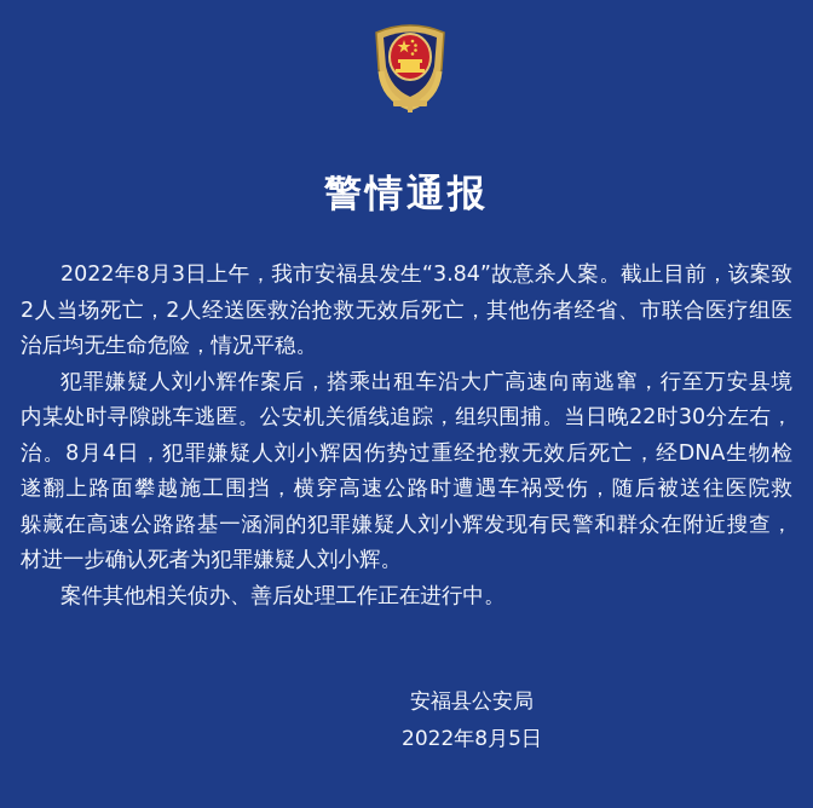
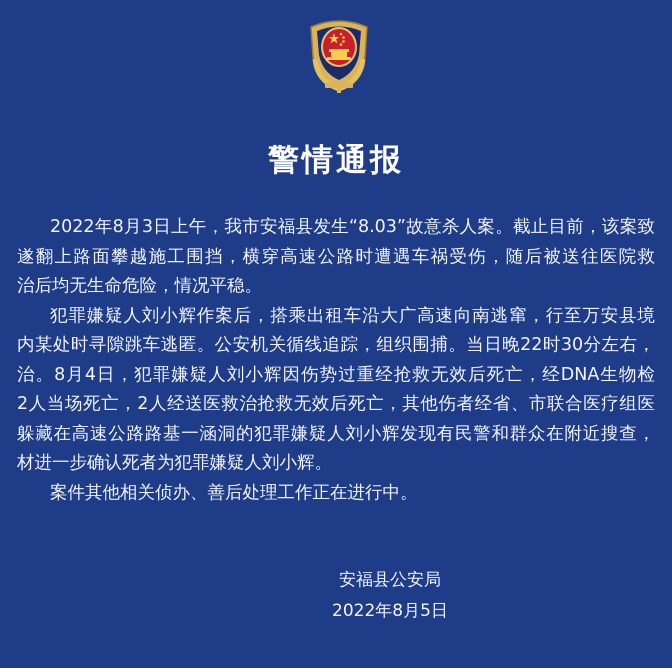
  警情通报
- 2022年8月3日上午，我市安福县发生“3.84”故意杀人案。截止目前，该案致
+ 2022年8月3日上午，我市安福县发生“8.03”故意杀人案。截止目前，该案致
- 2人当场死亡，2人经送医救治抢救无效后死亡，其他伤者经省、市联合医疗组医
+ 遂翻上路面攀越施工围挡，横穿高速公路时遭遇车祸受伤，随后被送往医院救
  治后均无生命危险，情况平稳。
  犯罪嫌疑人刘小辉作案后，搭乘出租车沿大广高速向南逃窜，行至万安县境
  内某处时寻隙跳车逃匿。公安机关循线追踪，组织围捕。当日晚22时30分左右，
  治。8月4日，犯罪嫌疑人刘小辉因伤势过重经抢救无效后死亡，经DNA生物检
- 遂翻上路面攀越施工围挡，横穿高速公路时遭遇车祸受伤，随后被送往医院救
+ 2人当场死亡，2人经送医救治抢救无效后死亡，其他伤者经省、市联合医疗组医
  躲藏在高速公路路基一涵洞的犯罪嫌疑人刘小辉发现有民警和群众在附近搜查，
  材进一步确认死者为犯罪嫌疑人刘小辉。
  案件其他相关侦办、善后处理工作正在进行中。
  安福县公安局
  2022年8月5日
